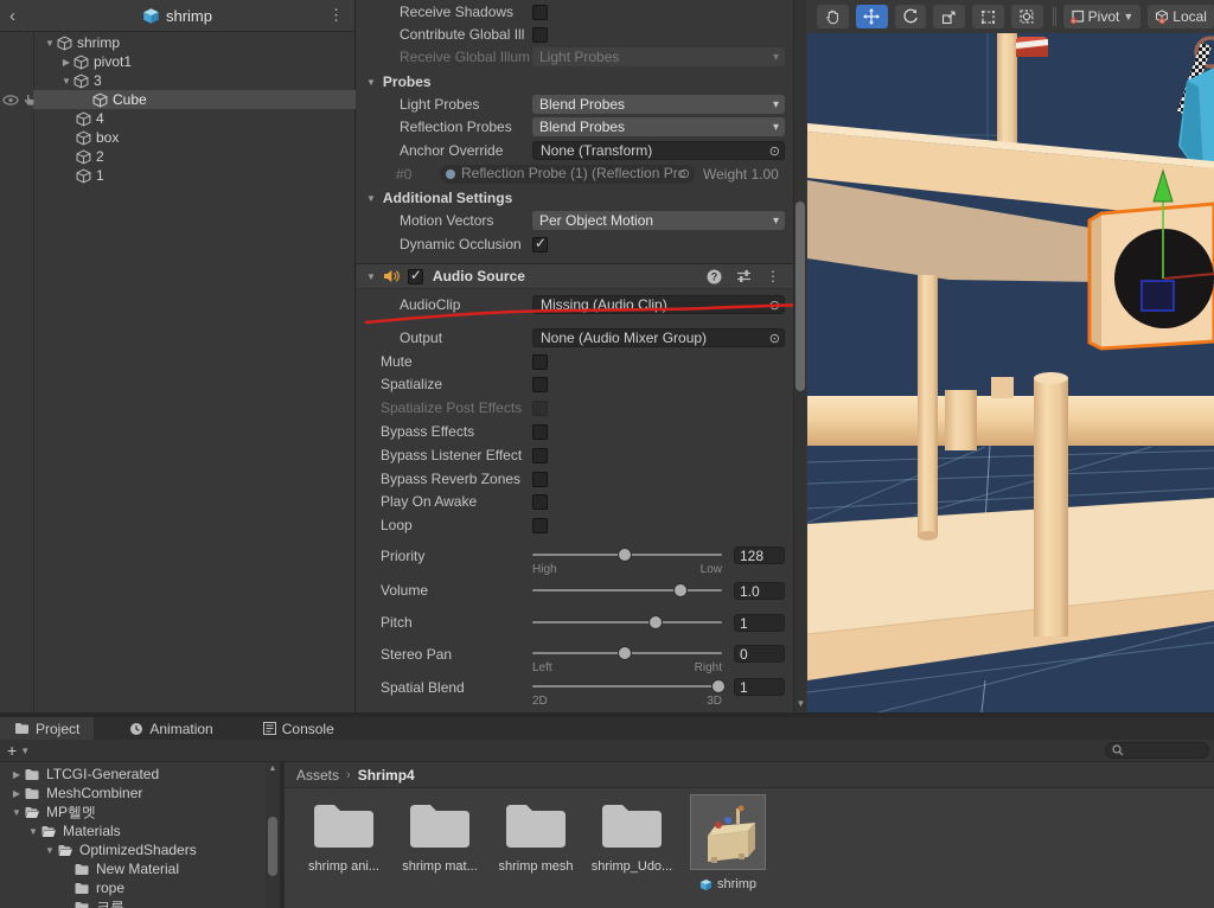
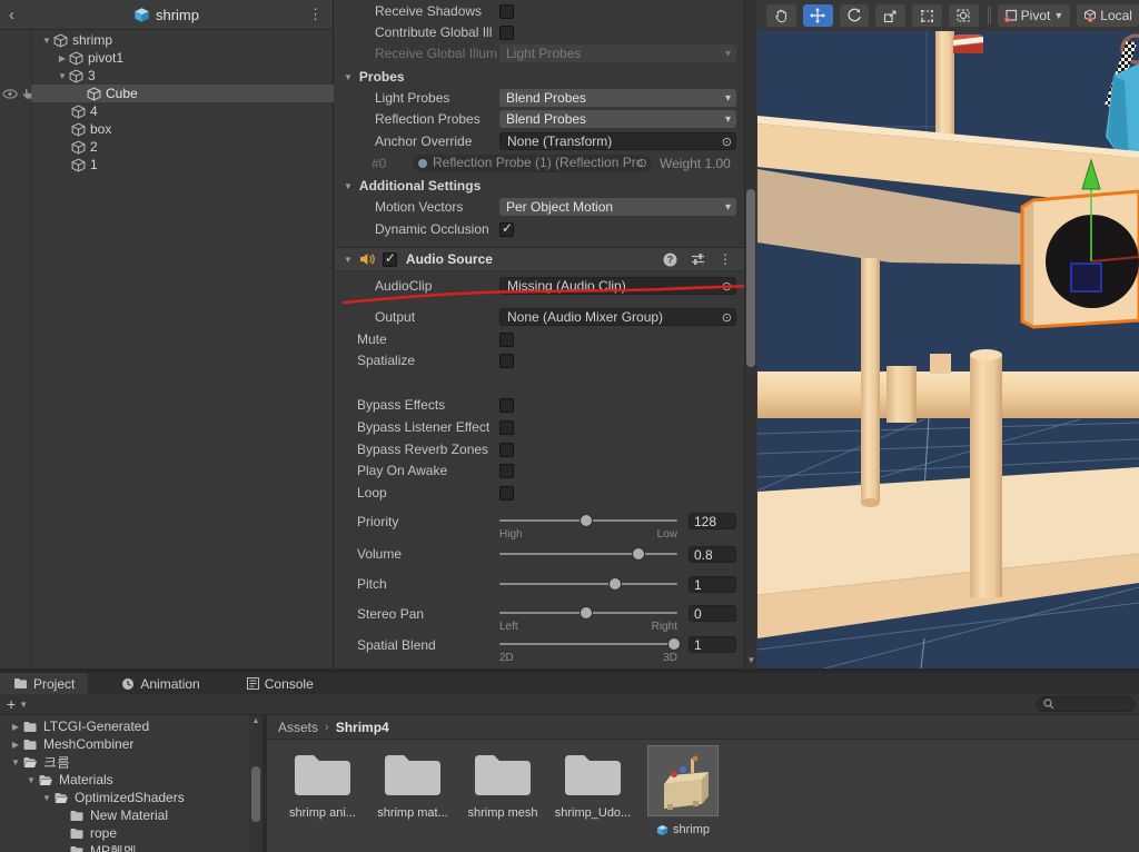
  ‹
  shrimp
  ⋮
  ▼
  shrimp
  ▶
  pivot1
  ▼
  3
  Cube
  4
  box
  2
  1
  Receive Shadows
  Contribute Global Ill
  Receive Global Illum
  Light Probes
  ▼
  Probes
  Light Probes
  Blend Probes
  Reflection Probes
  Blend Probes
  Anchor Override
  None (Transform)
  ⊙
  #0
  Reflection Probe (1) (Reflection Prc
  ⊙
  Weight 1.00
  ▼
  Additional Settings
  Motion Vectors
  Per Object Motion
  Dynamic Occlusion
  ▼
  Audio Source
  ?
  ⋮
  AudioClip
  Missing (Audio Clip)
  Output
  None (Audio Mixer Group)
  ⊙
  Mute
  Spatialize
- Spatialize Post Effects
  Bypass Effects
  Bypass Listener Effect
  Bypass Reverb Zones
  Play On Awake
  Loop
  Priority
  High
  Low
  128
  Volume
- 1.0
+ 0.8
  Pitch
  1
  Stereo Pan
  Left
  Right
  0
  Spatial Blend
  2D
  3D
  1
  ▼
  Pivot
  ▼
  Local
  Project
  Animation
  Console
  +
  ▼
  ▶
  LTCGI-Generated
  ▶
  MeshCombiner
  ▼
- MP헬멧
+ 크름
  ▼
  Materials
  ▼
  OptimizedShaders
  New Material
  rope
- 크름
+ MP헬멧
  Assets
  ›
  Shrimp4
  shrimp ani...
  shrimp mat...
  shrimp mesh
  shrimp_Udo...
  shrimp
